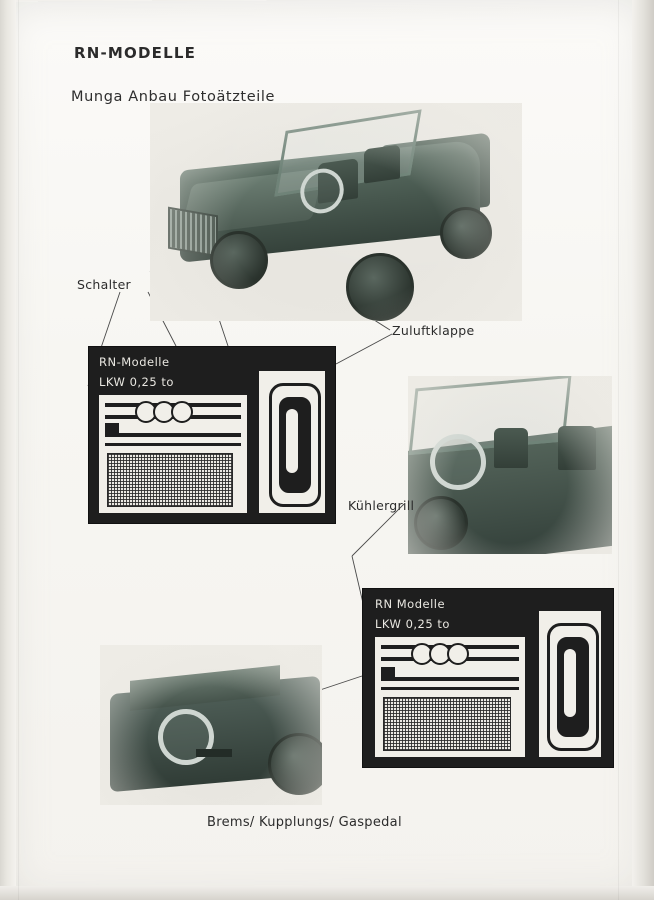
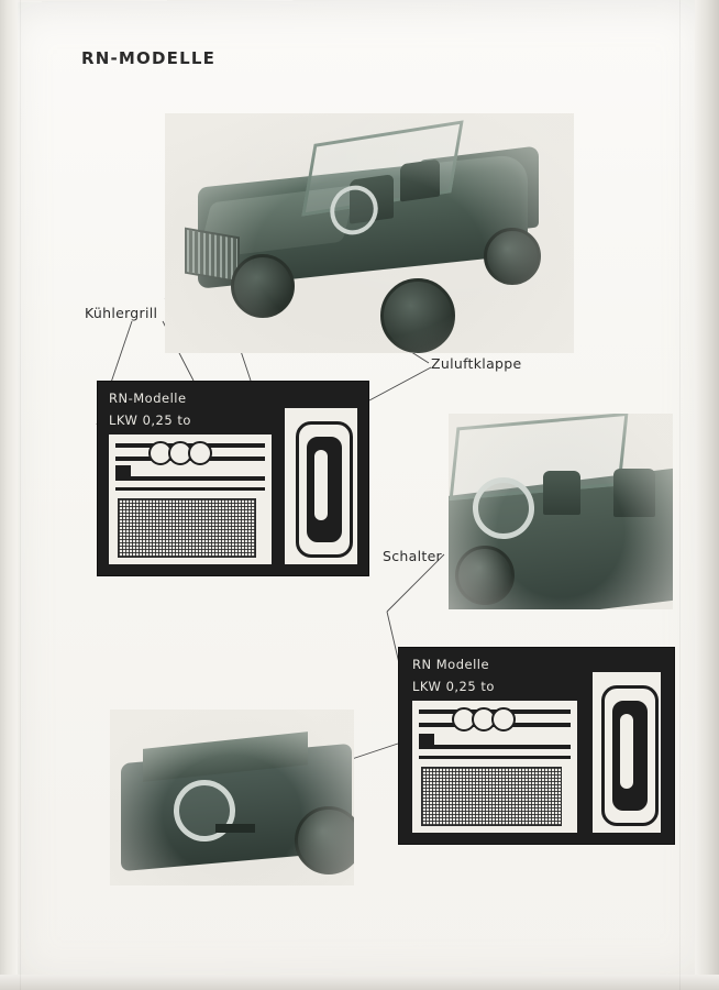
  RN-MODELLE
- Munga Anbau Fotoätzteile
  RN-Modelle
  LKW 0,25 to
  RN Modelle
  LKW 0,25 to
- Schalter
+ Kühlergrill
  Zuluftklappe
- Kühlergrill
+ Schalter
- Brems/ Kupplungs/ Gaspedal
